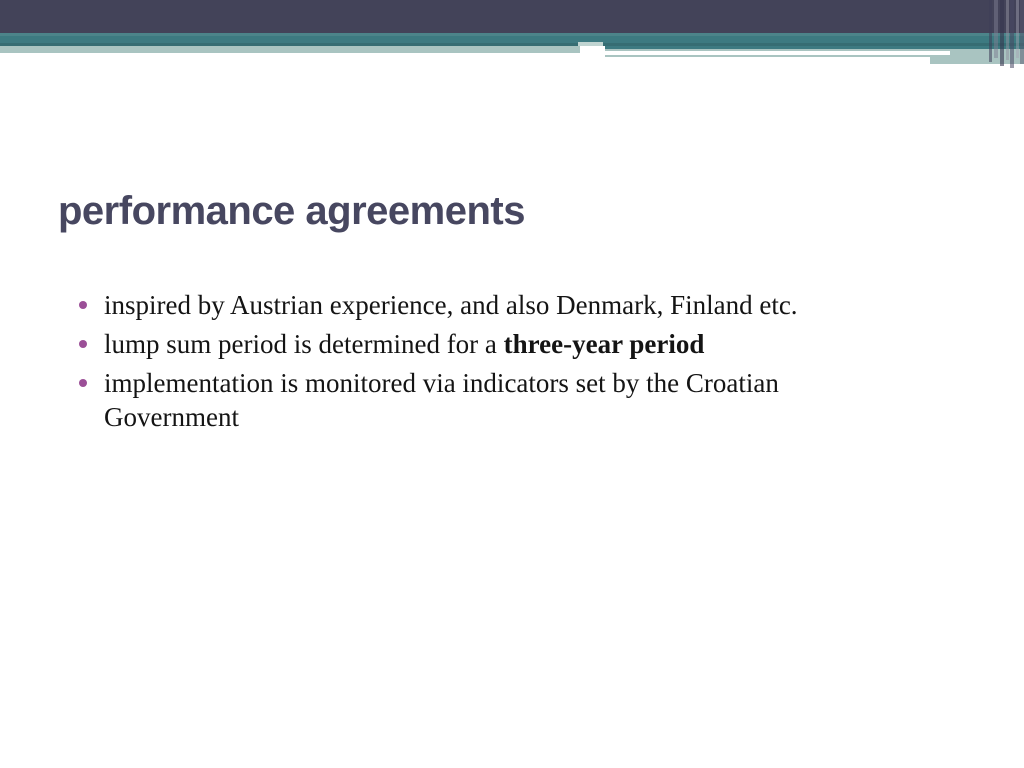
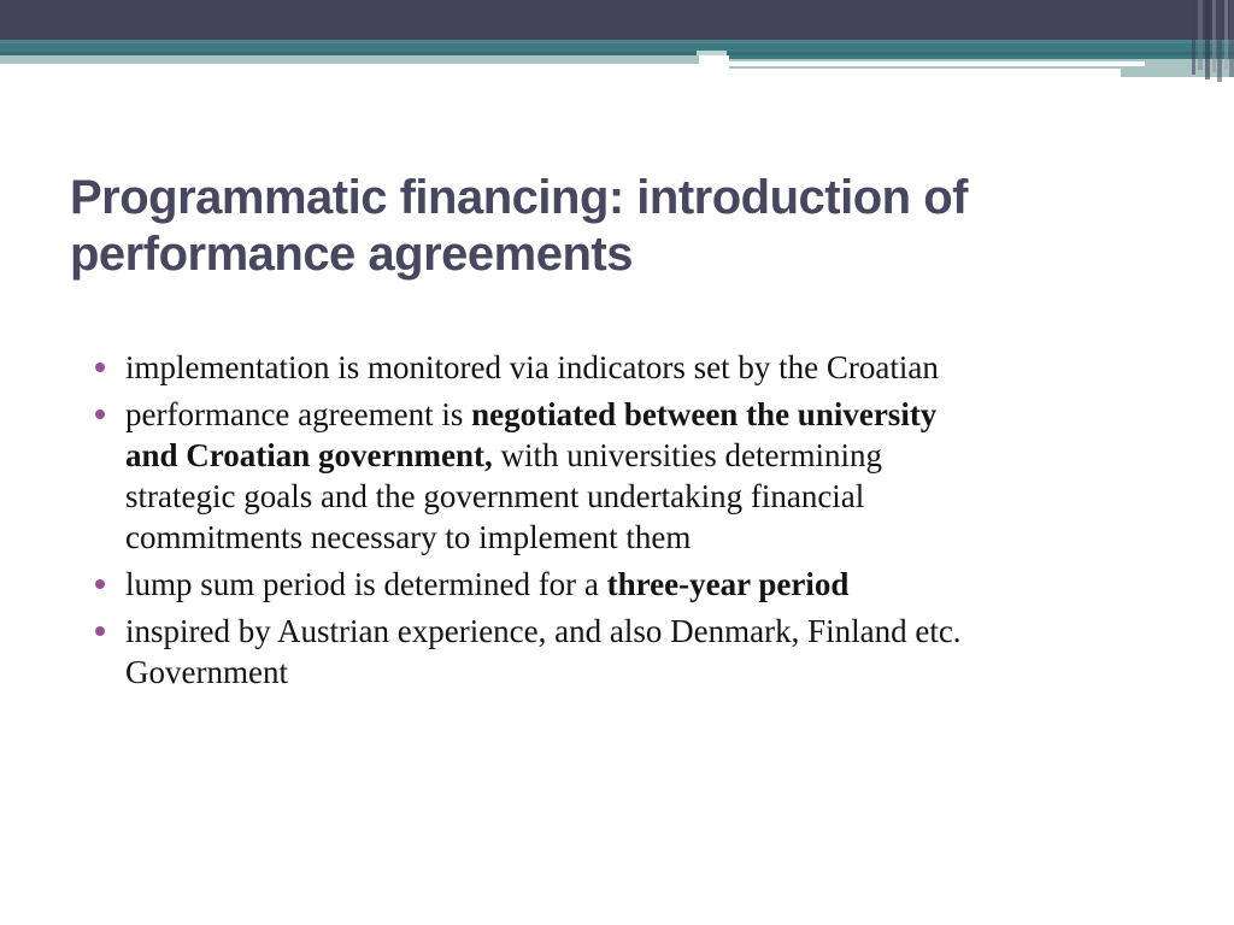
+ Programmatic financing: introduction of
  performance agreements
- inspired by Austrian experience, and also Denmark, Finland etc.
+ implementation is monitored via indicators set by the Croatian
+ performance agreement is negotiated between the university
+ and Croatian government, with universities determining
+ strategic goals and the government undertaking financial
+ commitments necessary to implement them
  lump sum period is determined for a three-year period
- implementation is monitored via indicators set by the Croatian
+ inspired by Austrian experience, and also Denmark, Finland etc.
  Government
